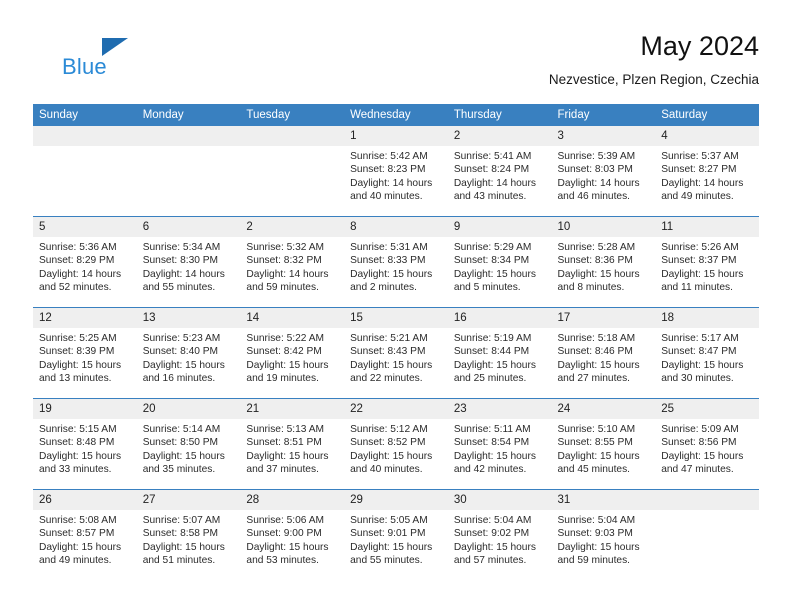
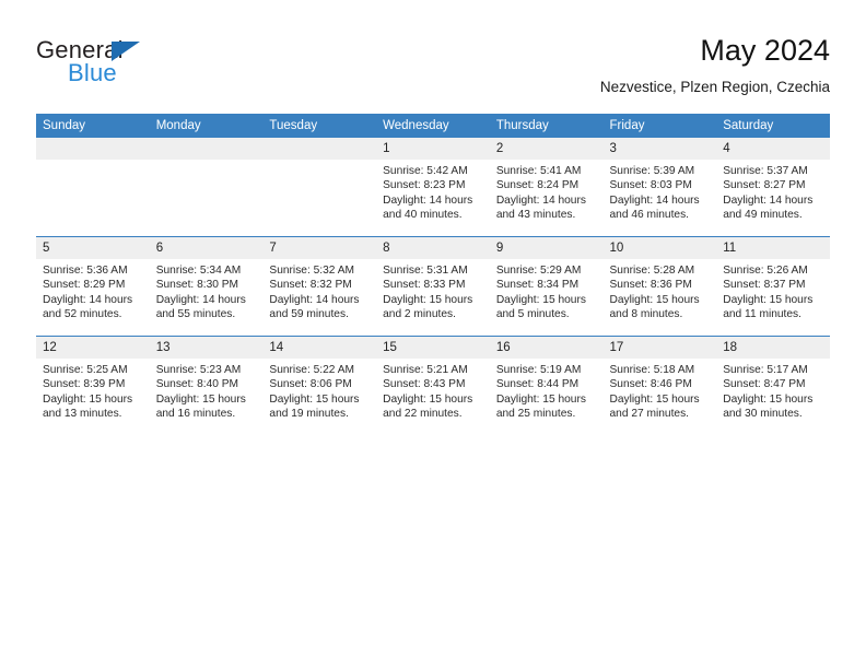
+ General
  Blue
  May 2024
  Nezvestice, Plzen Region, Czechia
  Sunday	Monday	Tuesday	Wednesday	Thursday	Friday	Saturday
  			1Sunrise: 5:42 AMSunset: 8:23 PMDaylight: 14 hoursand 40 minutes.	2Sunrise: 5:41 AMSunset: 8:24 PMDaylight: 14 hoursand 43 minutes.	3Sunrise: 5:39 AMSunset: 8:03 PMDaylight: 14 hoursand 46 minutes.	4Sunrise: 5:37 AMSunset: 8:27 PMDaylight: 14 hoursand 49 minutes.
- 5Sunrise: 5:36 AMSunset: 8:29 PMDaylight: 14 hoursand 52 minutes.	6Sunrise: 5:34 AMSunset: 8:30 PMDaylight: 14 hoursand 55 minutes.	2Sunrise: 5:32 AMSunset: 8:32 PMDaylight: 14 hoursand 59 minutes.	8Sunrise: 5:31 AMSunset: 8:33 PMDaylight: 15 hoursand 2 minutes.	9Sunrise: 5:29 AMSunset: 8:34 PMDaylight: 15 hoursand 5 minutes.	10Sunrise: 5:28 AMSunset: 8:36 PMDaylight: 15 hoursand 8 minutes.	11Sunrise: 5:26 AMSunset: 8:37 PMDaylight: 15 hoursand 11 minutes.
+ 5Sunrise: 5:36 AMSunset: 8:29 PMDaylight: 14 hoursand 52 minutes.	6Sunrise: 5:34 AMSunset: 8:30 PMDaylight: 14 hoursand 55 minutes.	7Sunrise: 5:32 AMSunset: 8:32 PMDaylight: 14 hoursand 59 minutes.	8Sunrise: 5:31 AMSunset: 8:33 PMDaylight: 15 hoursand 2 minutes.	9Sunrise: 5:29 AMSunset: 8:34 PMDaylight: 15 hoursand 5 minutes.	10Sunrise: 5:28 AMSunset: 8:36 PMDaylight: 15 hoursand 8 minutes.	11Sunrise: 5:26 AMSunset: 8:37 PMDaylight: 15 hoursand 11 minutes.
- 12Sunrise: 5:25 AMSunset: 8:39 PMDaylight: 15 hoursand 13 minutes.	13Sunrise: 5:23 AMSunset: 8:40 PMDaylight: 15 hoursand 16 minutes.	14Sunrise: 5:22 AMSunset: 8:42 PMDaylight: 15 hoursand 19 minutes.	15Sunrise: 5:21 AMSunset: 8:43 PMDaylight: 15 hoursand 22 minutes.	16Sunrise: 5:19 AMSunset: 8:44 PMDaylight: 15 hoursand 25 minutes.	17Sunrise: 5:18 AMSunset: 8:46 PMDaylight: 15 hoursand 27 minutes.	18Sunrise: 5:17 AMSunset: 8:47 PMDaylight: 15 hoursand 30 minutes.
+ 12Sunrise: 5:25 AMSunset: 8:39 PMDaylight: 15 hoursand 13 minutes.	13Sunrise: 5:23 AMSunset: 8:40 PMDaylight: 15 hoursand 16 minutes.	14Sunrise: 5:22 AMSunset: 8:06 PMDaylight: 15 hoursand 19 minutes.	15Sunrise: 5:21 AMSunset: 8:43 PMDaylight: 15 hoursand 22 minutes.	16Sunrise: 5:19 AMSunset: 8:44 PMDaylight: 15 hoursand 25 minutes.	17Sunrise: 5:18 AMSunset: 8:46 PMDaylight: 15 hoursand 27 minutes.	18Sunrise: 5:17 AMSunset: 8:47 PMDaylight: 15 hoursand 30 minutes.
- 19Sunrise: 5:15 AMSunset: 8:48 PMDaylight: 15 hoursand 33 minutes.	20Sunrise: 5:14 AMSunset: 8:50 PMDaylight: 15 hoursand 35 minutes.	21Sunrise: 5:13 AMSunset: 8:51 PMDaylight: 15 hoursand 37 minutes.	22Sunrise: 5:12 AMSunset: 8:52 PMDaylight: 15 hoursand 40 minutes.	23Sunrise: 5:11 AMSunset: 8:54 PMDaylight: 15 hoursand 42 minutes.	24Sunrise: 5:10 AMSunset: 8:55 PMDaylight: 15 hoursand 45 minutes.	25Sunrise: 5:09 AMSunset: 8:56 PMDaylight: 15 hoursand 47 minutes.
- 26Sunrise: 5:08 AMSunset: 8:57 PMDaylight: 15 hoursand 49 minutes.	27Sunrise: 5:07 AMSunset: 8:58 PMDaylight: 15 hoursand 51 minutes.	28Sunrise: 5:06 AMSunset: 9:00 PMDaylight: 15 hoursand 53 minutes.	29Sunrise: 5:05 AMSunset: 9:01 PMDaylight: 15 hoursand 55 minutes.	30Sunrise: 5:04 AMSunset: 9:02 PMDaylight: 15 hoursand 57 minutes.	31Sunrise: 5:04 AMSunset: 9:03 PMDaylight: 15 hoursand 59 minutes.
